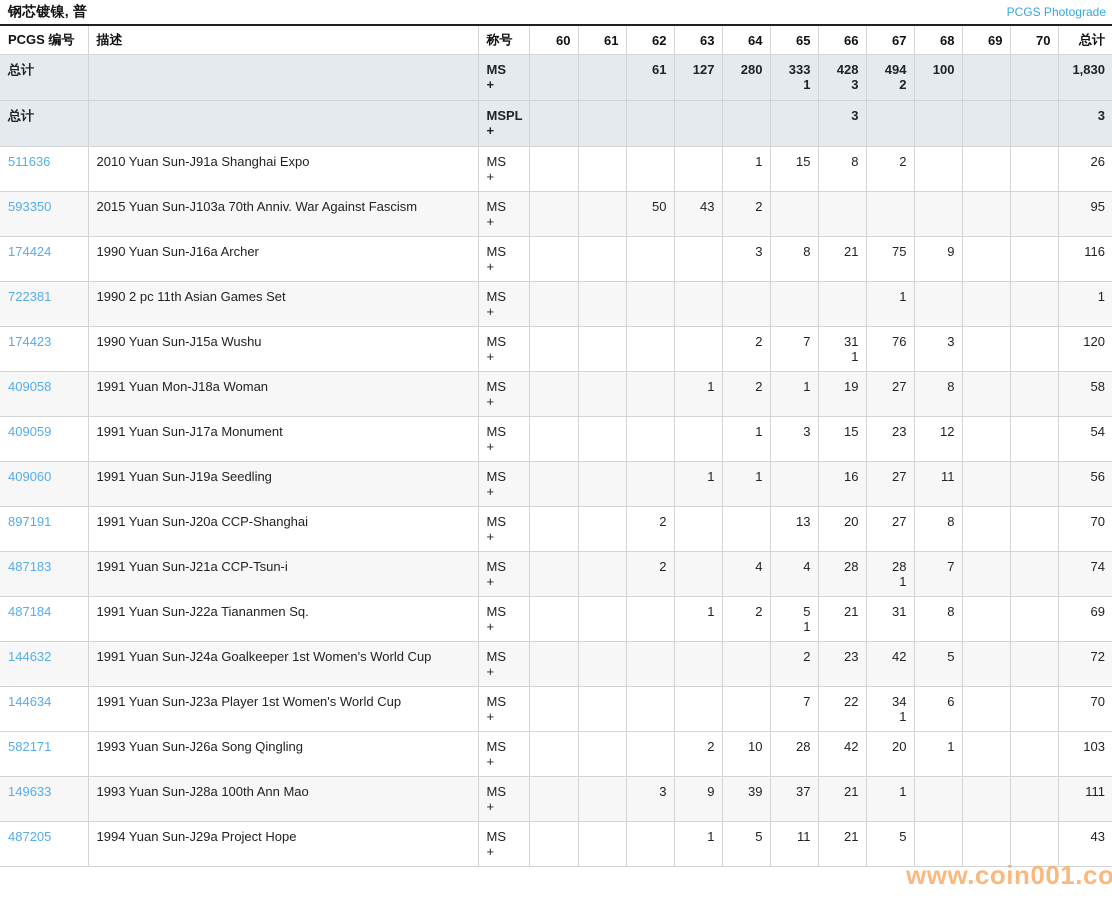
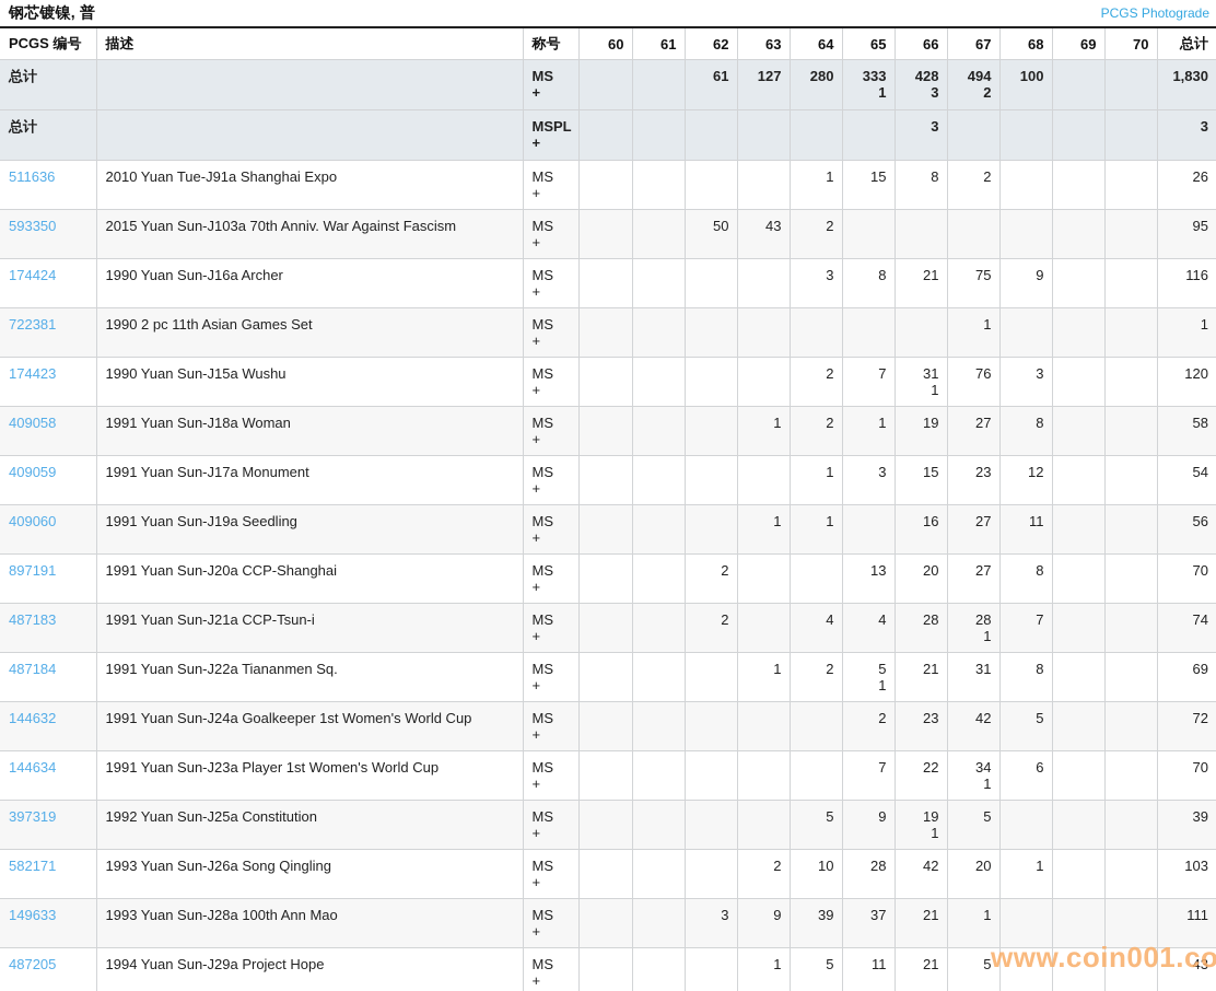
  钢芯镀镍, 普
  PCGS Photograde
  PCGS 编号	描述	称号	60	61	62	63	64	65	66	67	68	69	70	总计
  总计		MS+			61	127	280	3331	4283	4942	100			1,830
  总计		MSPL+							3					3
- 511636	2010 Yuan Sun-J91a Shanghai Expo	MS+					1	15	8	2				26
+ 511636	2010 Yuan Tue-J91a Shanghai Expo	MS+					1	15	8	2				26
  593350	2015 Yuan Sun-J103a 70th Anniv. War Against Fascism	MS+			50	43	2							95
  174424	1990 Yuan Sun-J16a Archer	MS+					3	8	21	75	9			116
  722381	1990 2 pc 11th Asian Games Set	MS+								1				1
  174423	1990 Yuan Sun-J15a Wushu	MS+					2	7	311	76	3			120
- 409058	1991 Yuan Mon-J18a Woman	MS+				1	2	1	19	27	8			58
+ 409058	1991 Yuan Sun-J18a Woman	MS+				1	2	1	19	27	8			58
  409059	1991 Yuan Sun-J17a Monument	MS+					1	3	15	23	12			54
  409060	1991 Yuan Sun-J19a Seedling	MS+				1	1		16	27	11			56
  897191	1991 Yuan Sun-J20a CCP-Shanghai	MS+			2			13	20	27	8			70
  487183	1991 Yuan Sun-J21a CCP-Tsun-i	MS+			2		4	4	28	281	7			74
  487184	1991 Yuan Sun-J22a Tiananmen Sq.	MS+				1	2	51	21	31	8			69
  144632	1991 Yuan Sun-J24a Goalkeeper 1st Women's World Cup	MS+						2	23	42	5			72
  144634	1991 Yuan Sun-J23a Player 1st Women's World Cup	MS+						7	22	341	6			70
+ 397319	1992 Yuan Sun-J25a Constitution	MS+					5	9	191	5				39
  582171	1993 Yuan Sun-J26a Song Qingling	MS+				2	10	28	42	20	1			103
  149633	1993 Yuan Sun-J28a 100th Ann Mao	MS+			3	9	39	37	21	1				111
  487205	1994 Yuan Sun-J29a Project Hope	MS+				1	5	11	21	5				43
  www.coin001.co
